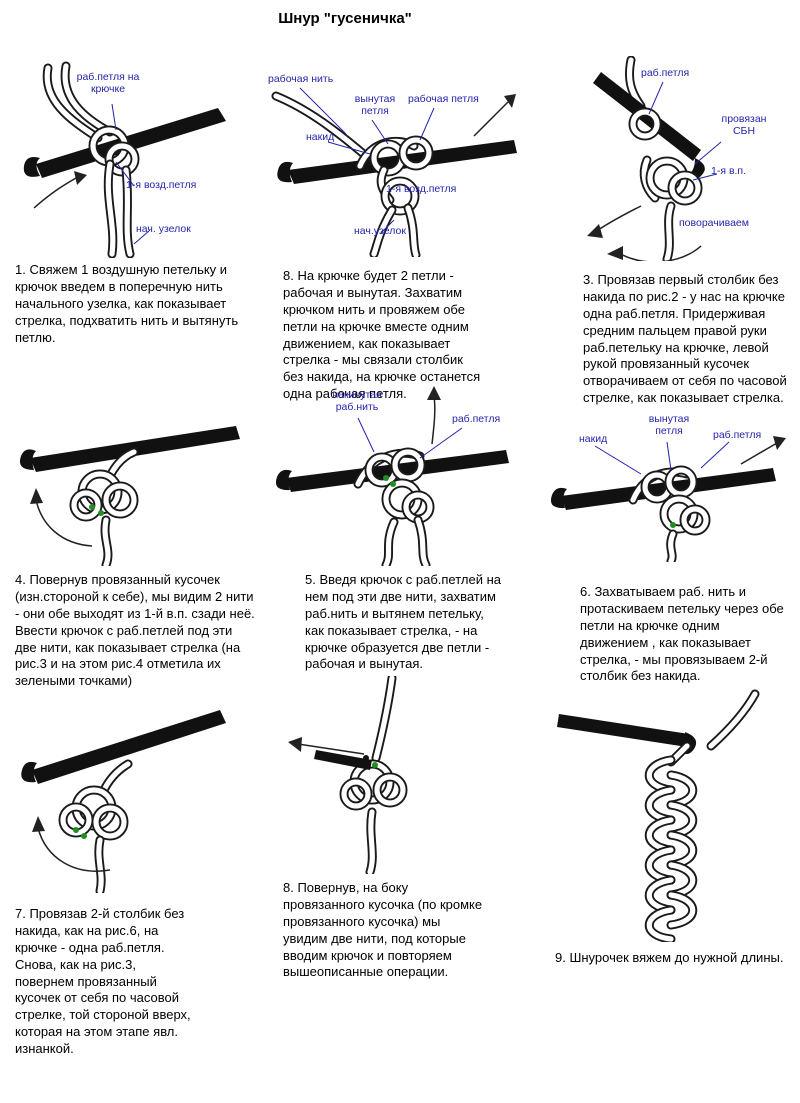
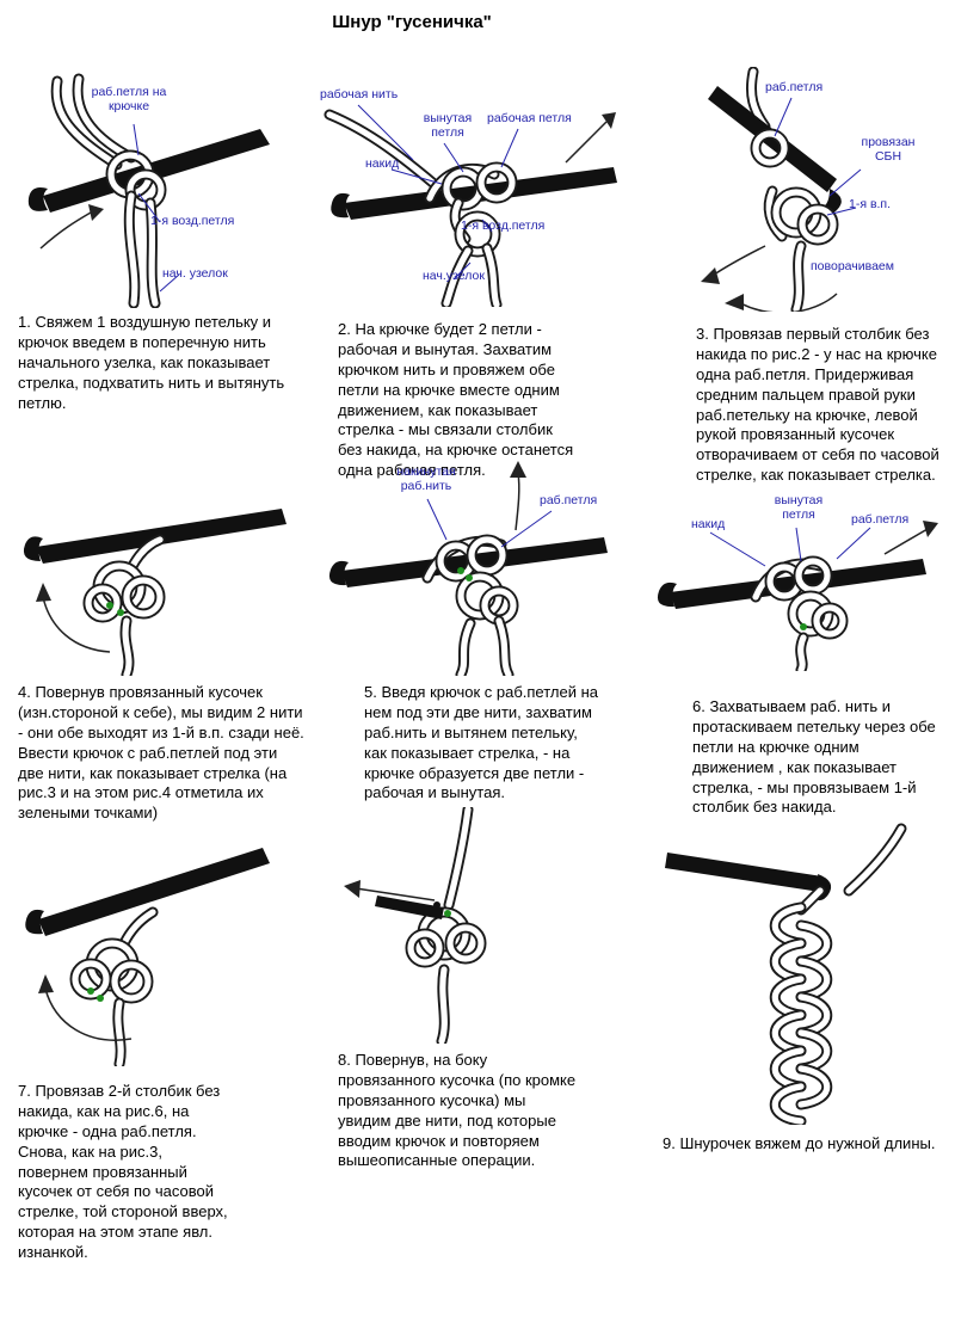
  Шнур "гусеничка"
  раб.петля на крючке
  1-я возд.петля
  нач. узелок
  1. Свяжем 1 воздушную петельку и крючок введем в поперечную нить начального узелка, как показывает стрелка, подхватить нить и вытянуть петлю.
  рабочая нить
  вынутая петля
  рабочая петля
  накид
  1-я возд.петля
  нач.узелок
- 8. На крючке будет 2 петли - рабочая и вынутая. Захватим крючком нить и провяжем обе петли на крючке вместе одним движением, как показывает стрелка - мы связали столбик без накида, на крючке останется одна рабочая петля.
+ 2. На крючке будет 2 петли - рабочая и вынутая. Захватим крючком нить и провяжем обе петли на крючке вместе одним движением, как показывает стрелка - мы связали столбик без накида, на крючке останется одна рабочая петля.
  раб.петля
  провязан СБН
  1-я в.п.
  поворачиваем
  3. Провязав первый столбик без накида по рис.2 - у нас на крючке одна раб.петля. Придерживая средним пальцем правой руки раб.петельку на крючке, левой рукой провязанный кусочек отворачиваем от себя по часовой стрелке, как показывает стрелка.
  4. Повернув провязанный кусочек (изн.стороной к себе), мы видим 2 нити - они обе выходят из 1-й в.п. сзади неё. Ввести крючок с раб.петлей под эти две нити, как показывает стрелка (на рис.3 и на этом рис.4 отметила их зелеными точками)
  накинутая раб.нить
  раб.петля
  5. Введя крючок с раб.петлей на нем под эти две нити, захватим раб.нить и вытянем петельку, как показывает стрелка, - на крючке образуется две петли - рабочая и вынутая.
  накид
  вынутая петля
  раб.петля
- 6. Захватываем раб. нить и протаскиваем петельку через обе петли на крючке одним движением , как показывает стрелка, - мы провязываем 2-й столбик без накида.
+ 6. Захватываем раб. нить и протаскиваем петельку через обе петли на крючке одним движением , как показывает стрелка, - мы провязываем 1-й столбик без накида.
  7. Провязав 2-й столбик без накида, как на рис.6, на крючке - одна раб.петля. Снова, как на рис.3, повернем провязанный кусочек от себя по часовой стрелке, той стороной вверх, которая на этом этапе явл. изнанкой.
  8. Повернув, на боку провязанного кусочка (по кромке провязанного кусочка) мы увидим две нити, под которые вводим крючок и повторяем вышеописанные операции.
  9. Шнурочек вяжем до нужной длины.
